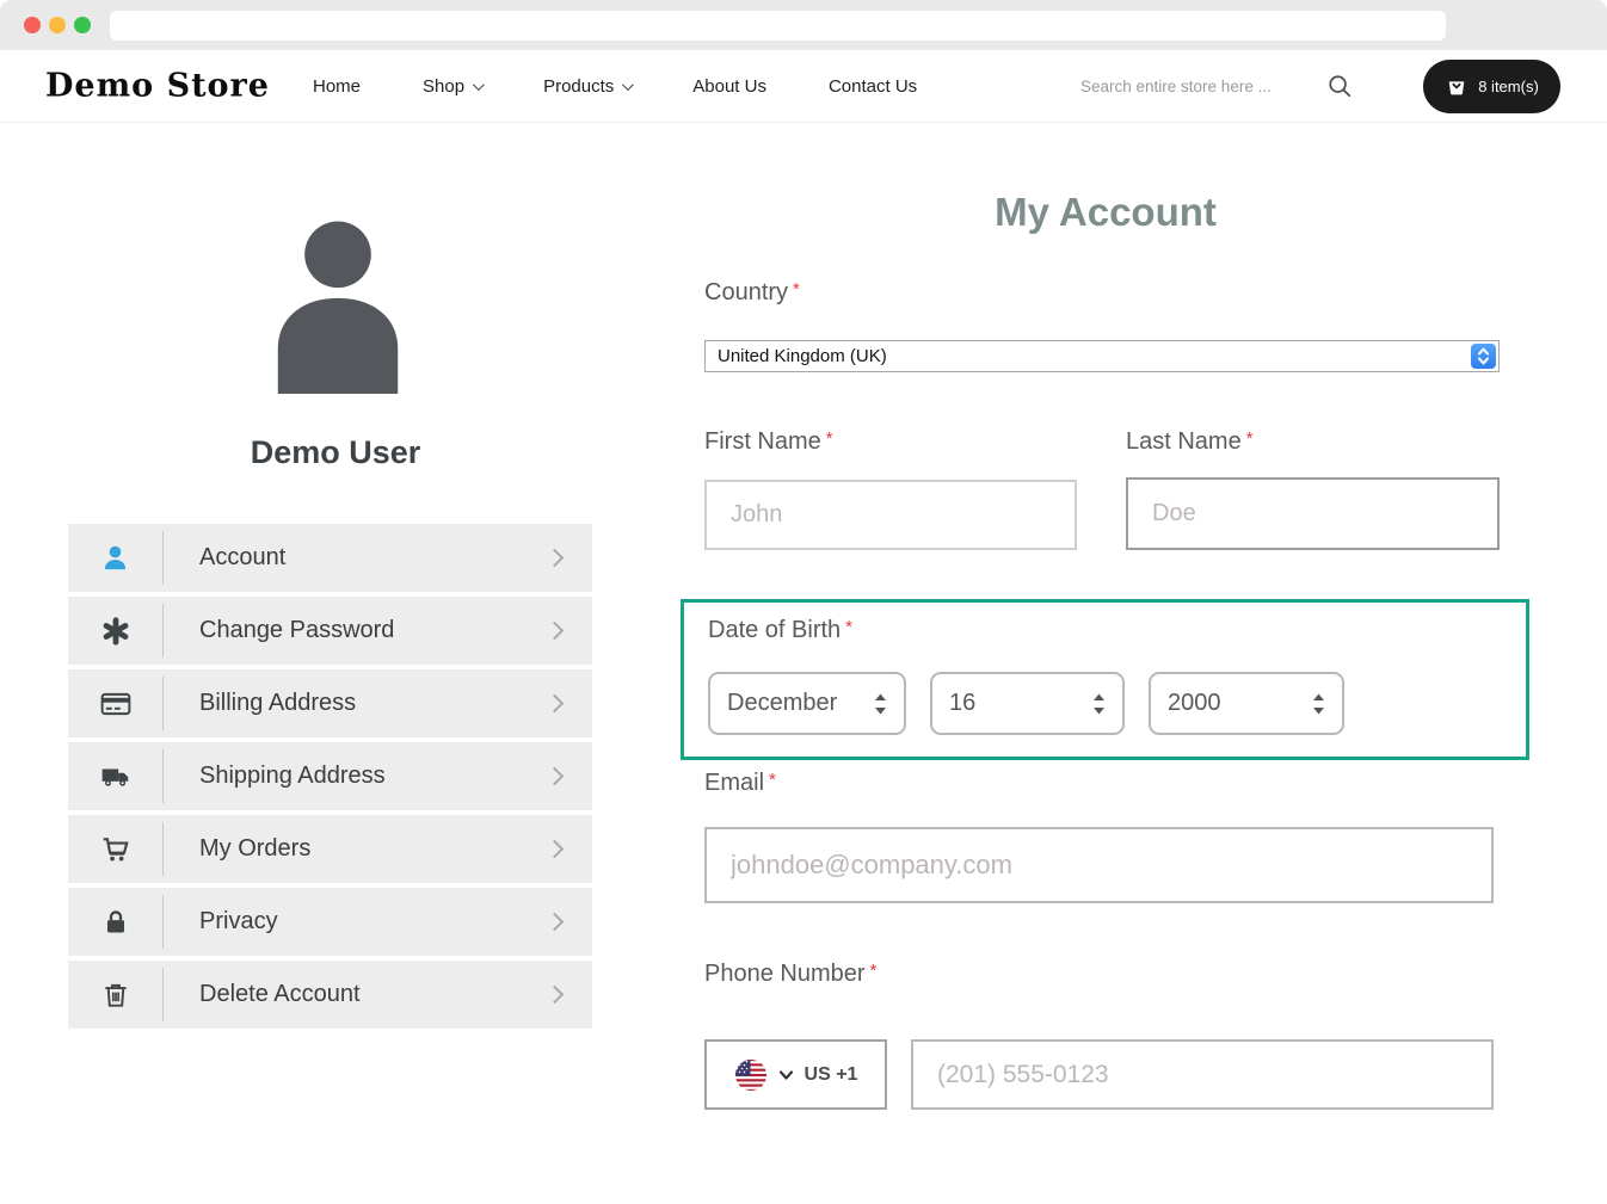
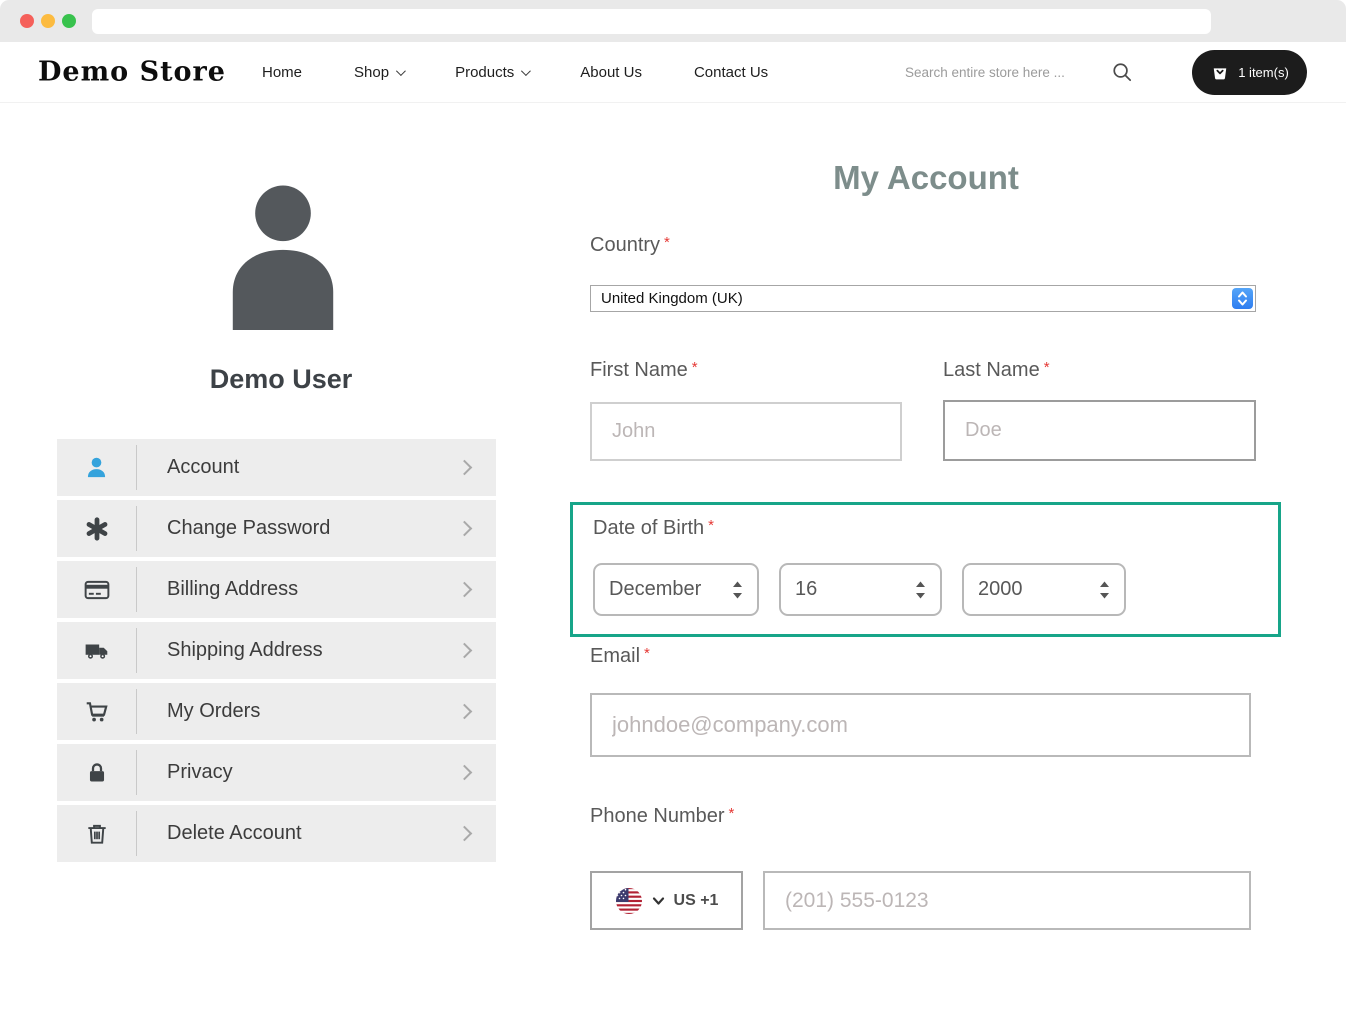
  Demo Store
  Home
  Shop
  Products
  About Us
  Contact Us
  Search entire store here ...
- 8 item(s)
+ 1 item(s)
  Demo User
  Account
  Change Password
  Billing Address
  Shipping Address
  My Orders
  Privacy
  Delete Account
  My Account
  Country *
  United Kingdom (UK)
  First Name *
  John
  Last Name *
  Doe
  Date of Birth *
  December
  16
  2000
  Email *
  johndoe@company.com
  Phone Number *
  US +1
  (201) 555-0123
